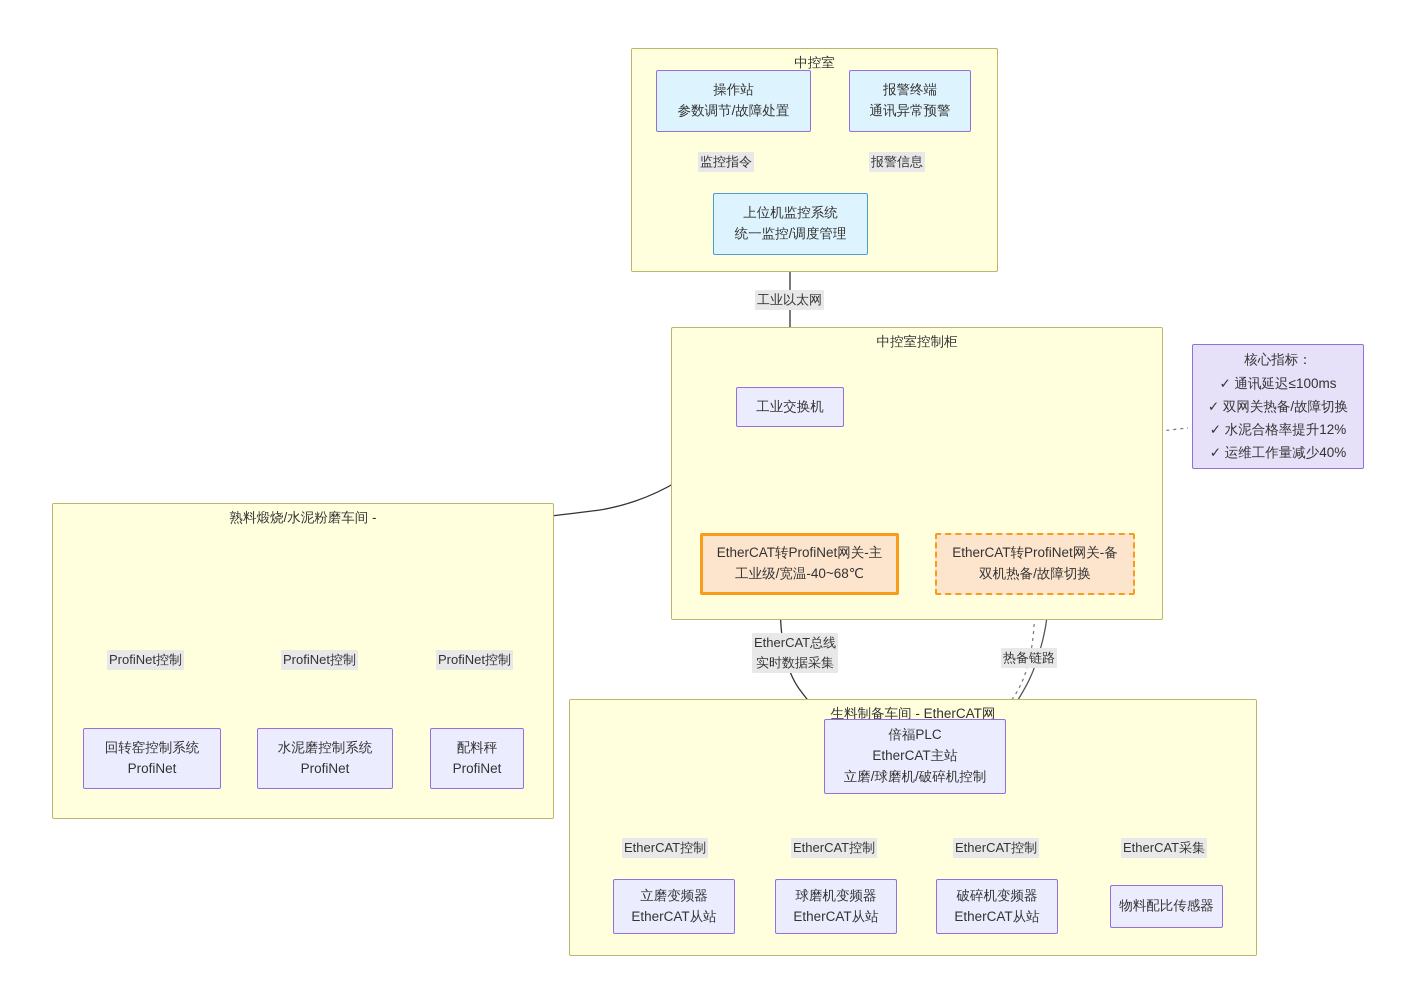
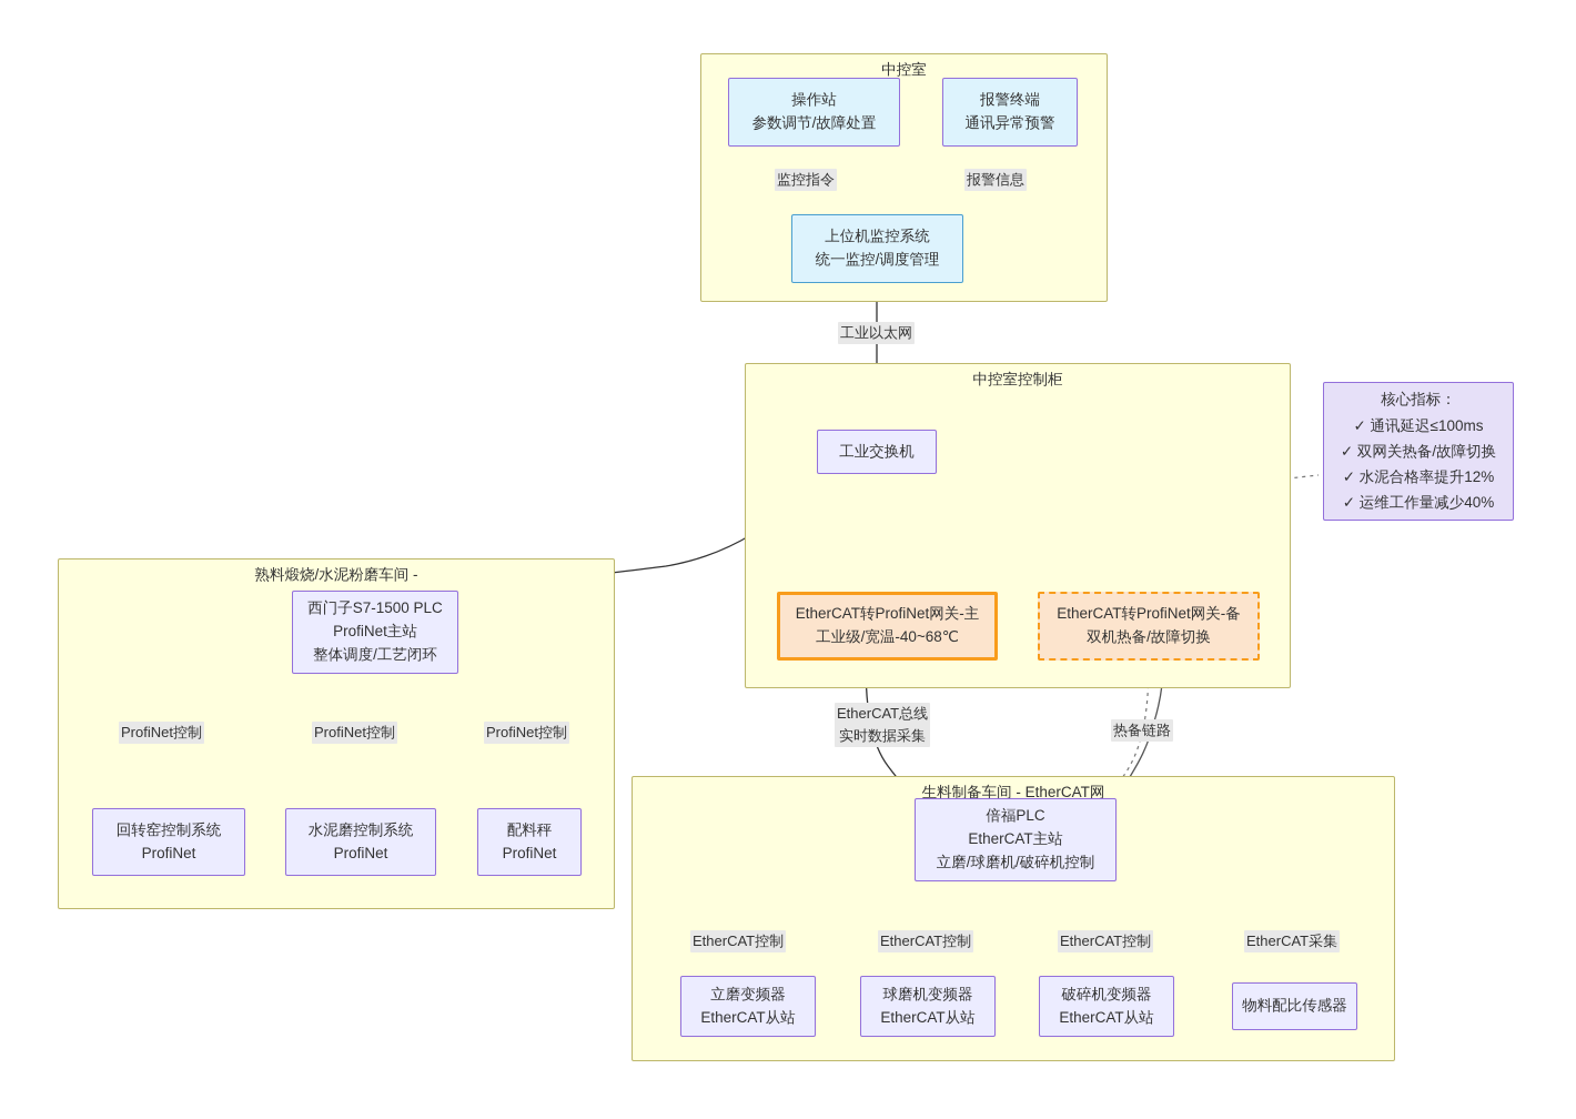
  中控室
  操作站
  参数调节/故障处置
  报警终端
  通讯异常预警
  上位机监控系统
  统一监控/调度管理
  监控指令
  报警信息
  工业以太网
  中控室控制柜
  工业交换机
  EtherCAT转ProfiNet网关-主
  工业级/宽温-40~68℃
  EtherCAT转ProfiNet网关-备
  双机热备/故障切换
  EtherCAT总线
  实时数据采集
  热备链路
  核心指标：
  ✓ 通讯延迟≤100ms
  ✓ 双网关热备/故障切换
  ✓ 水泥合格率提升12%
  ✓ 运维工作量减少40%
  熟料煅烧/水泥粉磨车间 -
+ 西门子S7-1500 PLC
+ ProfiNet主站
+ 整体调度/工艺闭环
  ProfiNet控制
  ProfiNet控制
  ProfiNet控制
  回转窑控制系统
  ProfiNet
  水泥磨控制系统
  ProfiNet
  配料秤
  ProfiNet
  生料制备车间 - EtherCAT网
  倍福PLC
  EtherCAT主站
  立磨/球磨机/破碎机控制
  EtherCAT控制
  EtherCAT控制
  EtherCAT控制
  EtherCAT采集
  立磨变频器
  EtherCAT从站
  球磨机变频器
  EtherCAT从站
  破碎机变频器
  EtherCAT从站
  物料配比传感器
